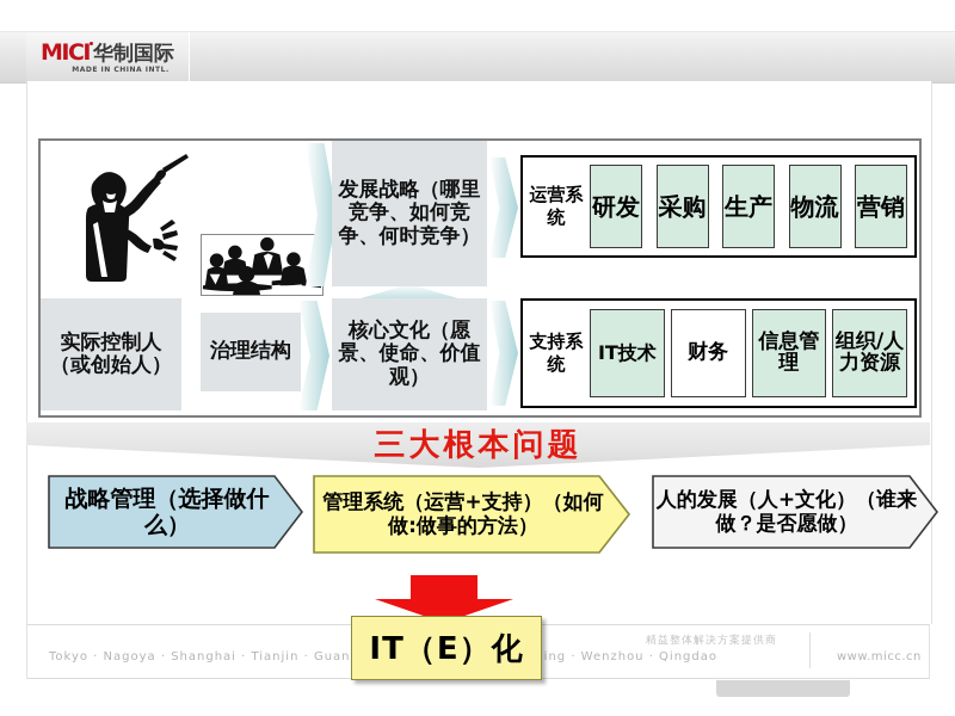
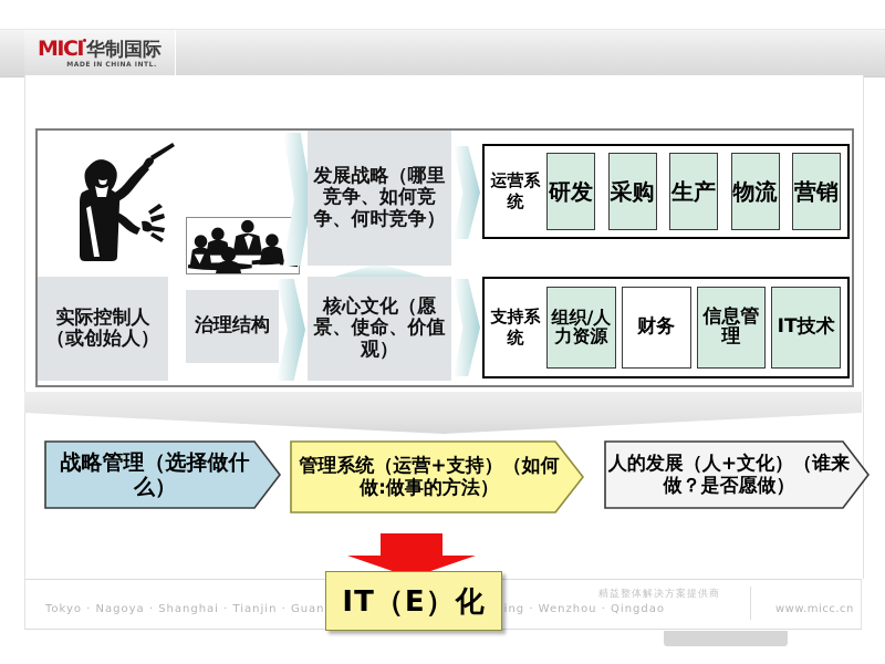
  MICI
  华制国际
  实际控制人（或创始人）
  治理结构
  发展战略（哪里竞争、如何竞争、何时竞争）
  核心文化（愿景、使命、价值观）
  运营系统
  研发
  采购
  生产
  物流
  营销
  支持系统
- IT技术
+ 组织/人力资源
  财务
  信息管理
- 组织/人力资源
+ IT技术
- 三大根本问题
  战略管理（选择做什么）
  管理系统（运营+支持）（如何做:做事的方法）
  人的发展（人+文化）（谁来做？是否愿做）
  IT（E）化
  Tokyo · Nagoya · Shanghai · Tianjin · Guaning · Wenzhou · Qingdao
  精益整体解决方案提供商
  www.micc.cn
